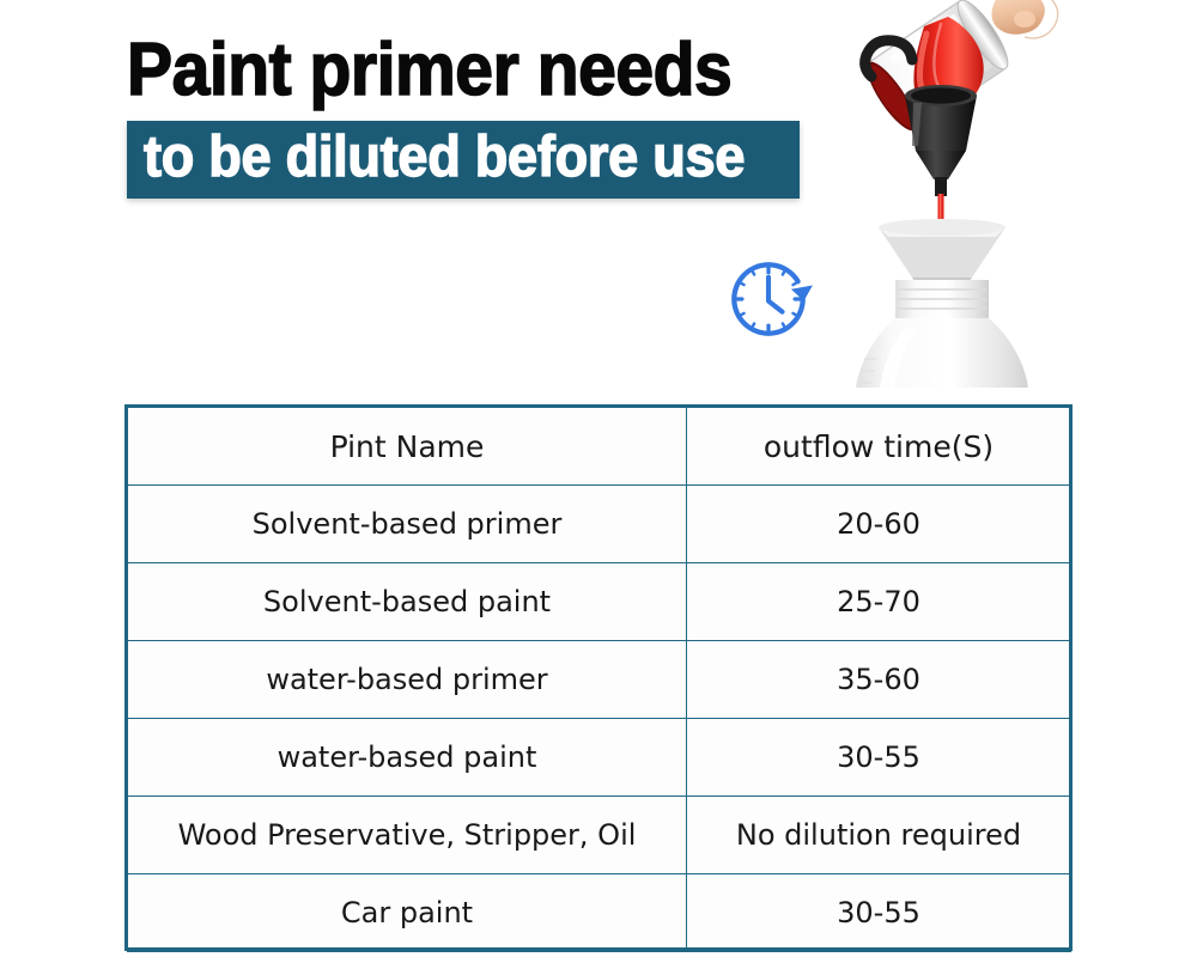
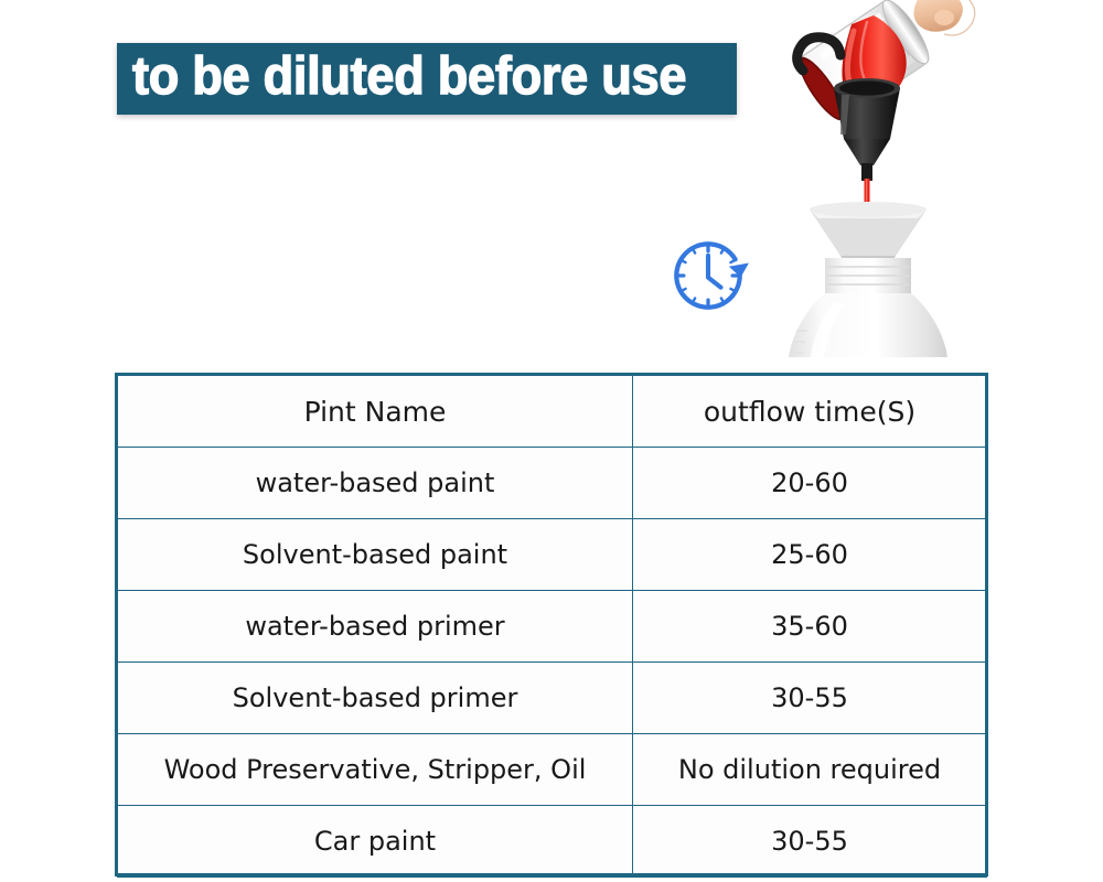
- Paint primer needs
  to be diluted before use
  Pint Name	outflow time(S)
- Solvent-based primer	20-60
+ water-based paint	20-60
- Solvent-based paint	25-70
+ Solvent-based paint	25-60
  water-based primer	35-60
- water-based paint	30-55
+ Solvent-based primer	30-55
  Wood Preservative, Stripper, Oil	No dilution required
  Car paint	30-55
